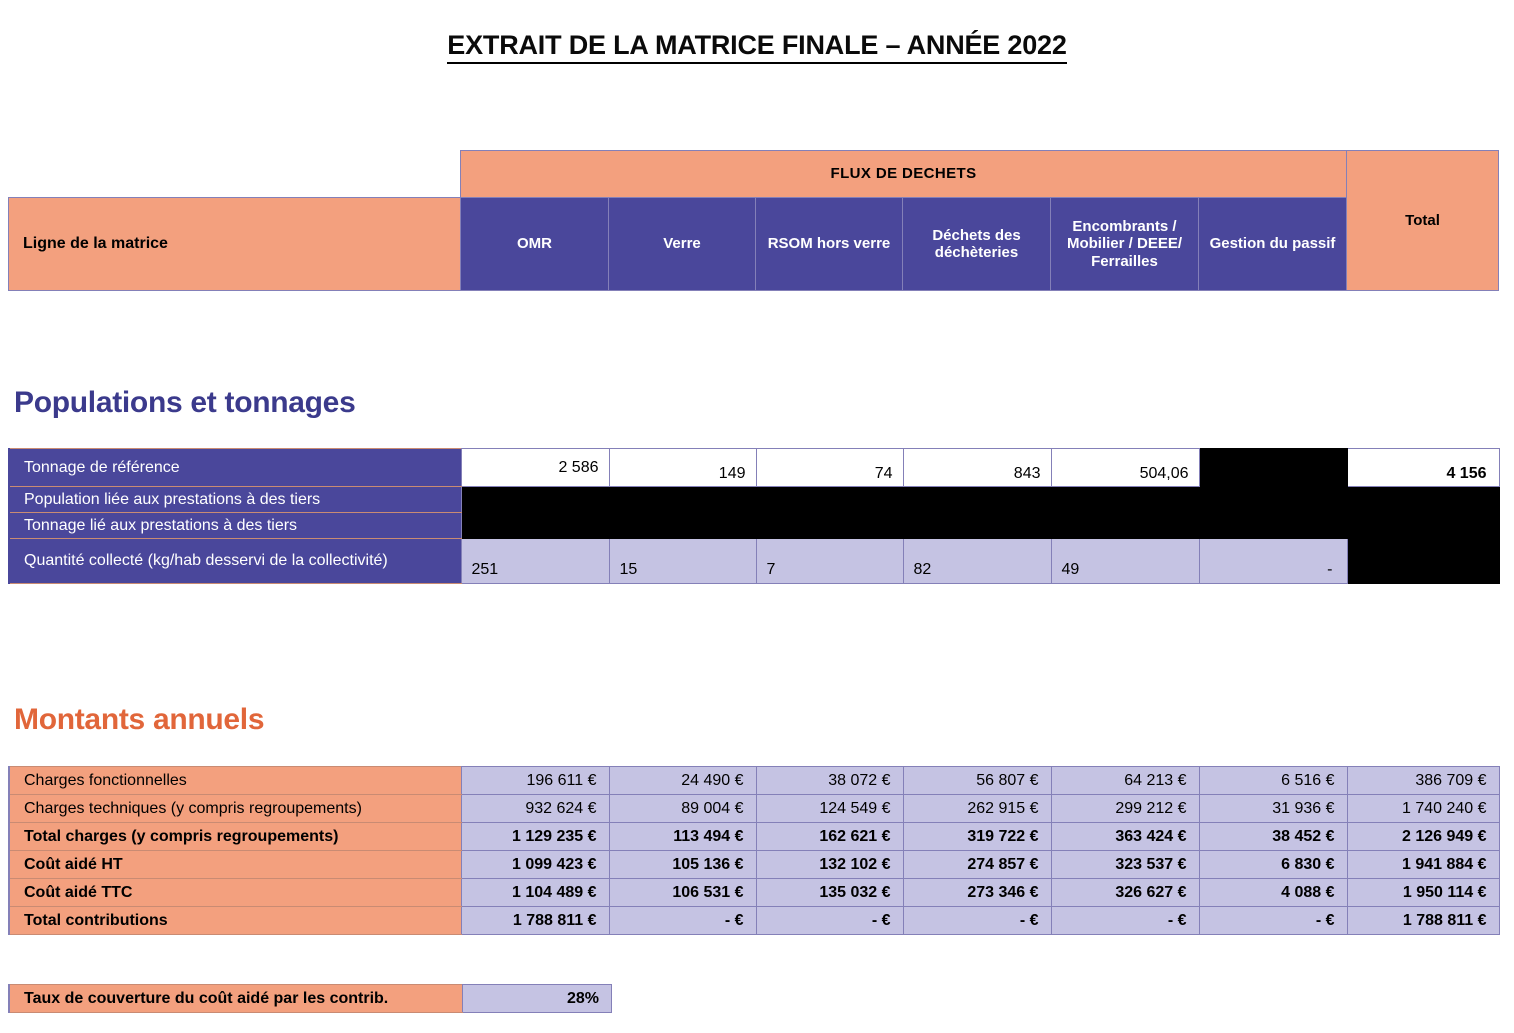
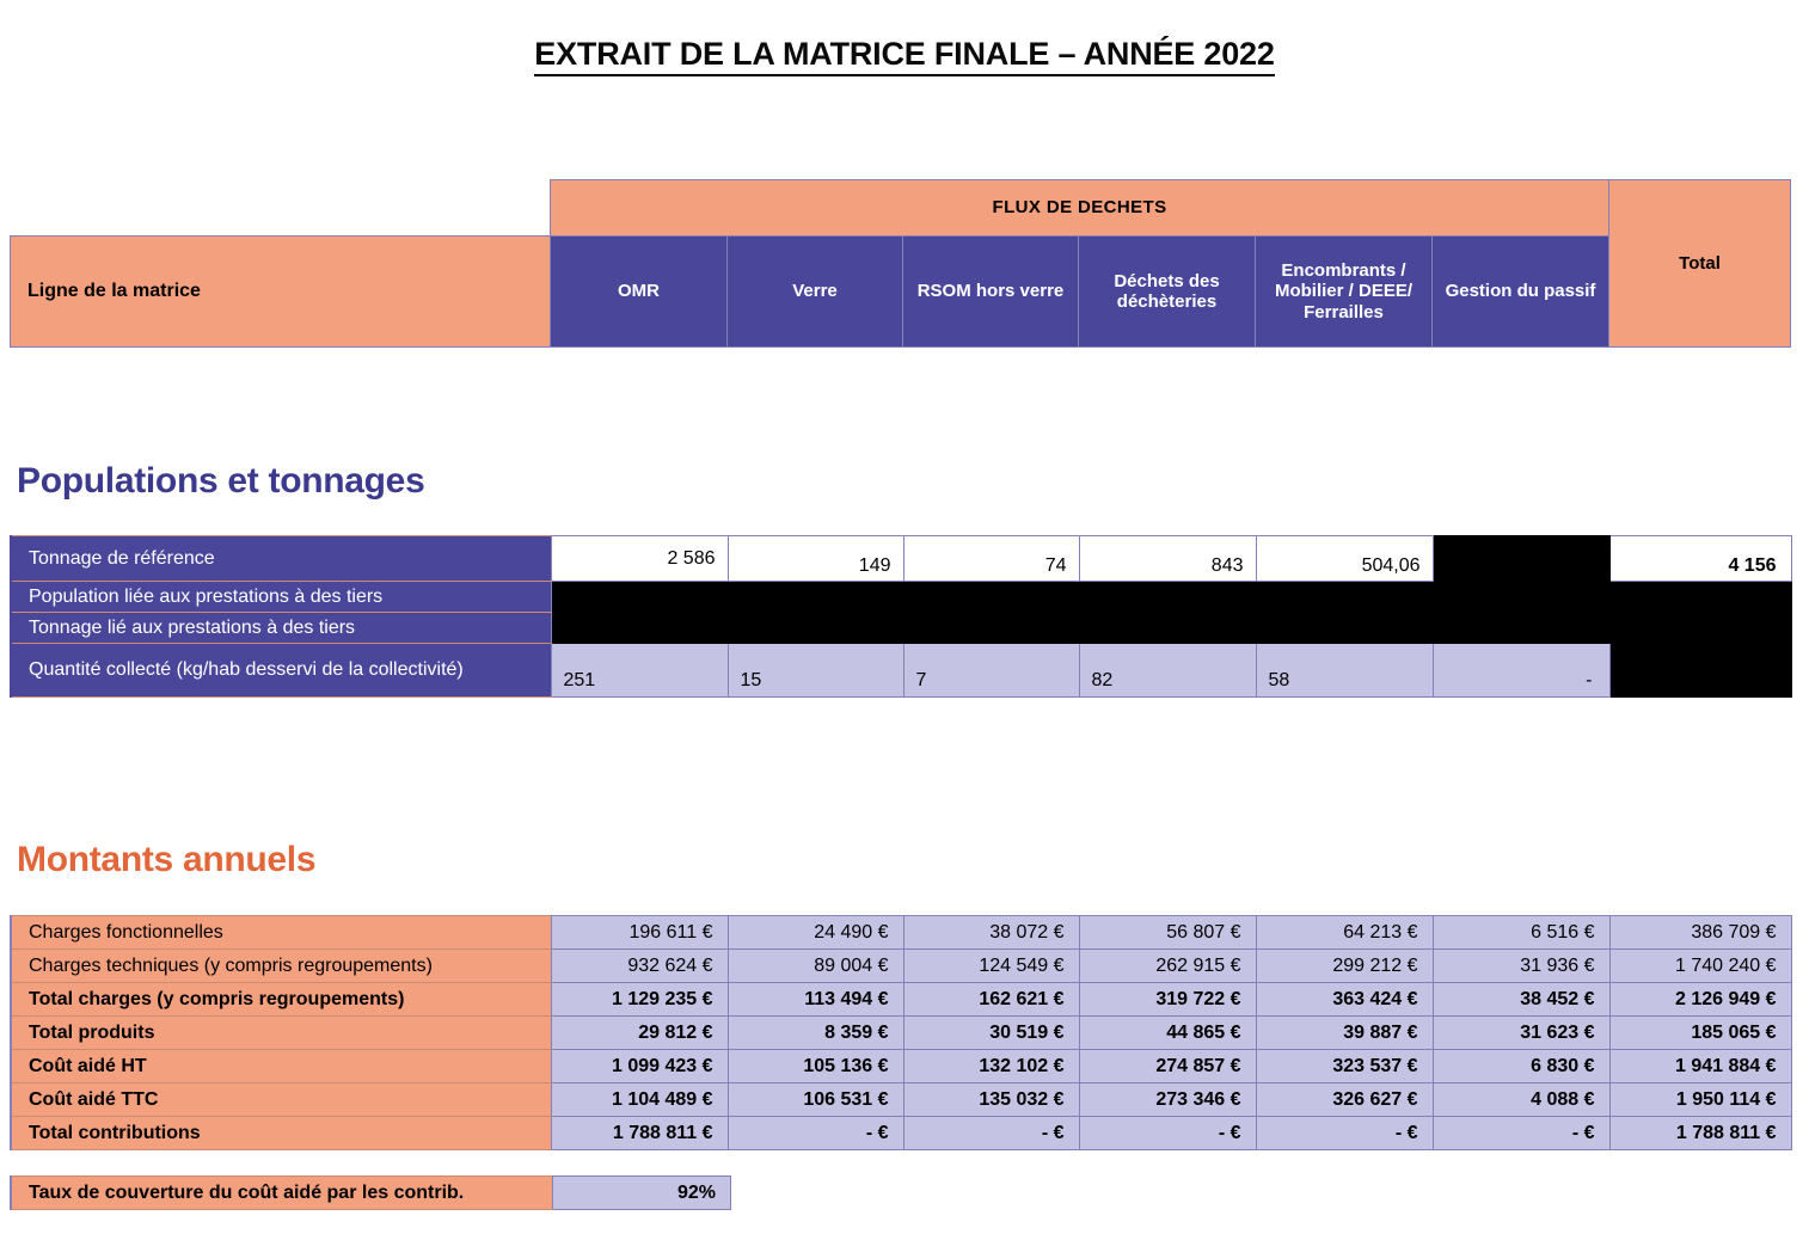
  EXTRAIT DE LA MATRICE FINALE – ANNÉE 2022
  	FLUX DE DECHETS	Total
  Ligne de la matrice	OMR	Verre	RSOM hors verre	Déchets des déchèteries	Encombrants / Mobilier / DEEE/ Ferrailles	Gestion du passif
  Populations et tonnages
  Tonnage de référence	2 586	149	74	843	504,06		4 156
  Population liée aux prestations à des tiers
  Tonnage lié aux prestations à des tiers
- Quantité collecté (kg/hab desservi de la collectivité)	251	15	7	82	49	-
+ Quantité collecté (kg/hab desservi de la collectivité)	251	15	7	82	58	-
  Montants annuels
  Charges fonctionnelles	196 611 €	24 490 €	38 072 €	56 807 €	64 213 €	6 516 €	386 709 €
  Charges techniques (y compris regroupements)	932 624 €	89 004 €	124 549 €	262 915 €	299 212 €	31 936 €	1 740 240 €
  Total charges (y compris regroupements)	1 129 235 €	113 494 €	162 621 €	319 722 €	363 424 €	38 452 €	2 126 949 €
+ Total produits	29 812 €	8 359 €	30 519 €	44 865 €	39 887 €	31 623 €	185 065 €
  Coût aidé HT	1 099 423 €	105 136 €	132 102 €	274 857 €	323 537 €	6 830 €	1 941 884 €
  Coût aidé TTC	1 104 489 €	106 531 €	135 032 €	273 346 €	326 627 €	4 088 €	1 950 114 €
  Total contributions	1 788 811 €	- €	- €	- €	- €	- €	1 788 811 €
- Taux de couverture du coût aidé par les contrib.	28%
+ Taux de couverture du coût aidé par les contrib.	92%
